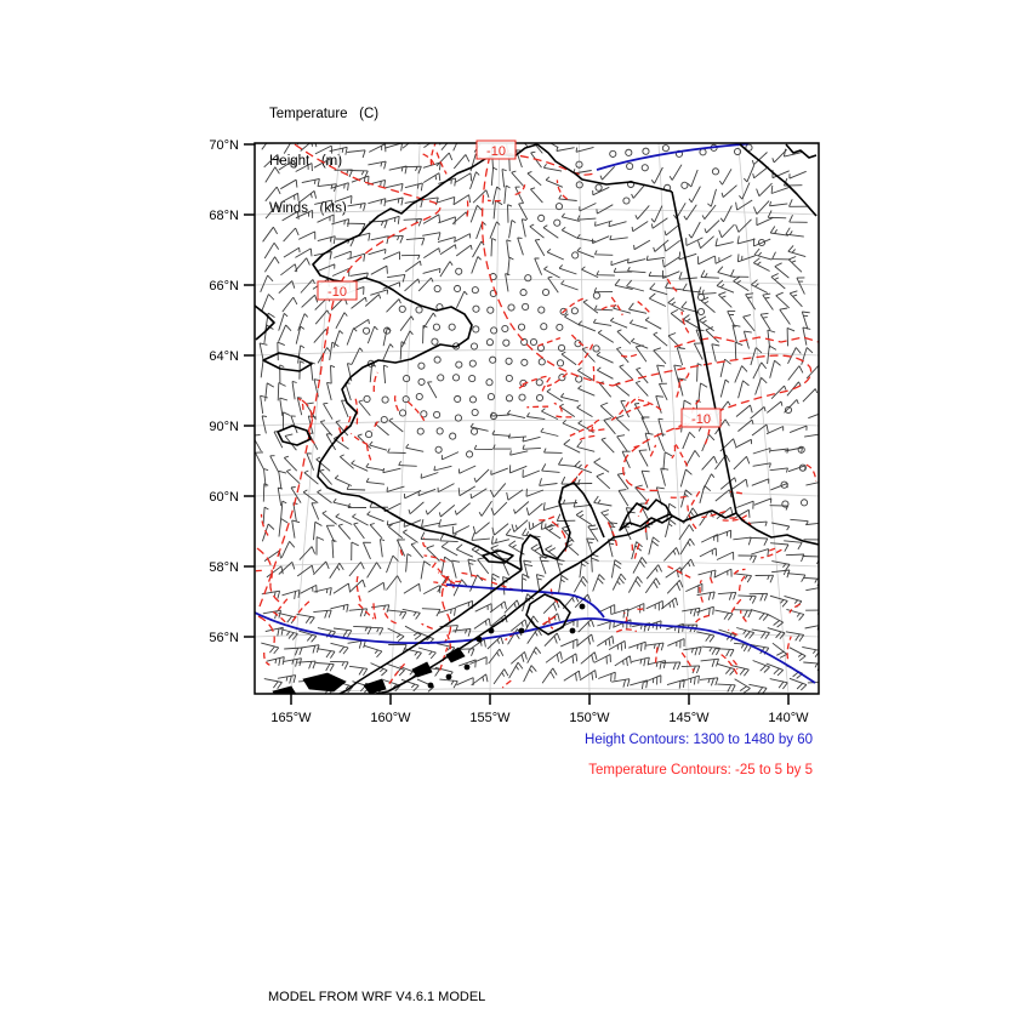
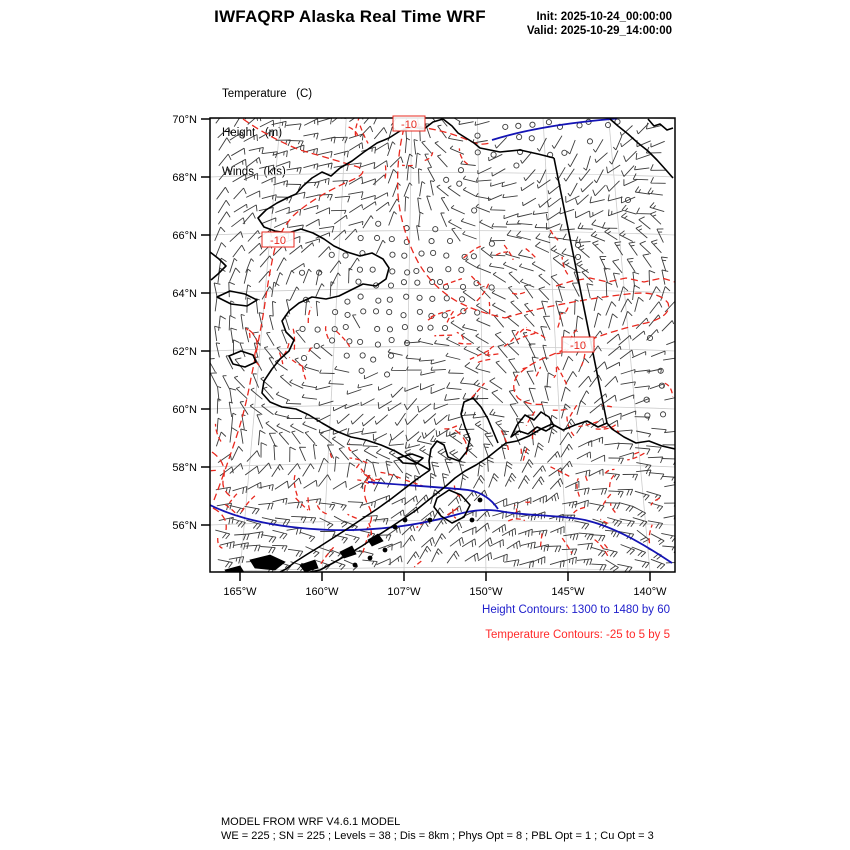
+ IWFAQRP Alaska Real Time WRF
+ Init: 2025-10-24_00:00:00
+ Valid: 2025-10-29_14:00:00
  Temperature (C)
  Heiht (m)
  Winds (kts)
  70°N
  68°N
  66°N
  64°N
- 90°N
+ 62°N
  60°N
  58°N
  56°N
  165°W
  160°W
- 155°W
+ 107°W
  150°W
  145°W
  140°W
  -10
  -10
  -10
  Height Contours: 1300 to 1480 by 60
  Temperature Contours: -25 to 5 by 5
  MODEL FROM WRF V4.6.1 MODEL
+ WE = 225 ; SN = 225 ; Levels = 38 ; Dis = 8km ; Phys Opt = 8 ; PBL Opt = 1 ; Cu Opt = 3
